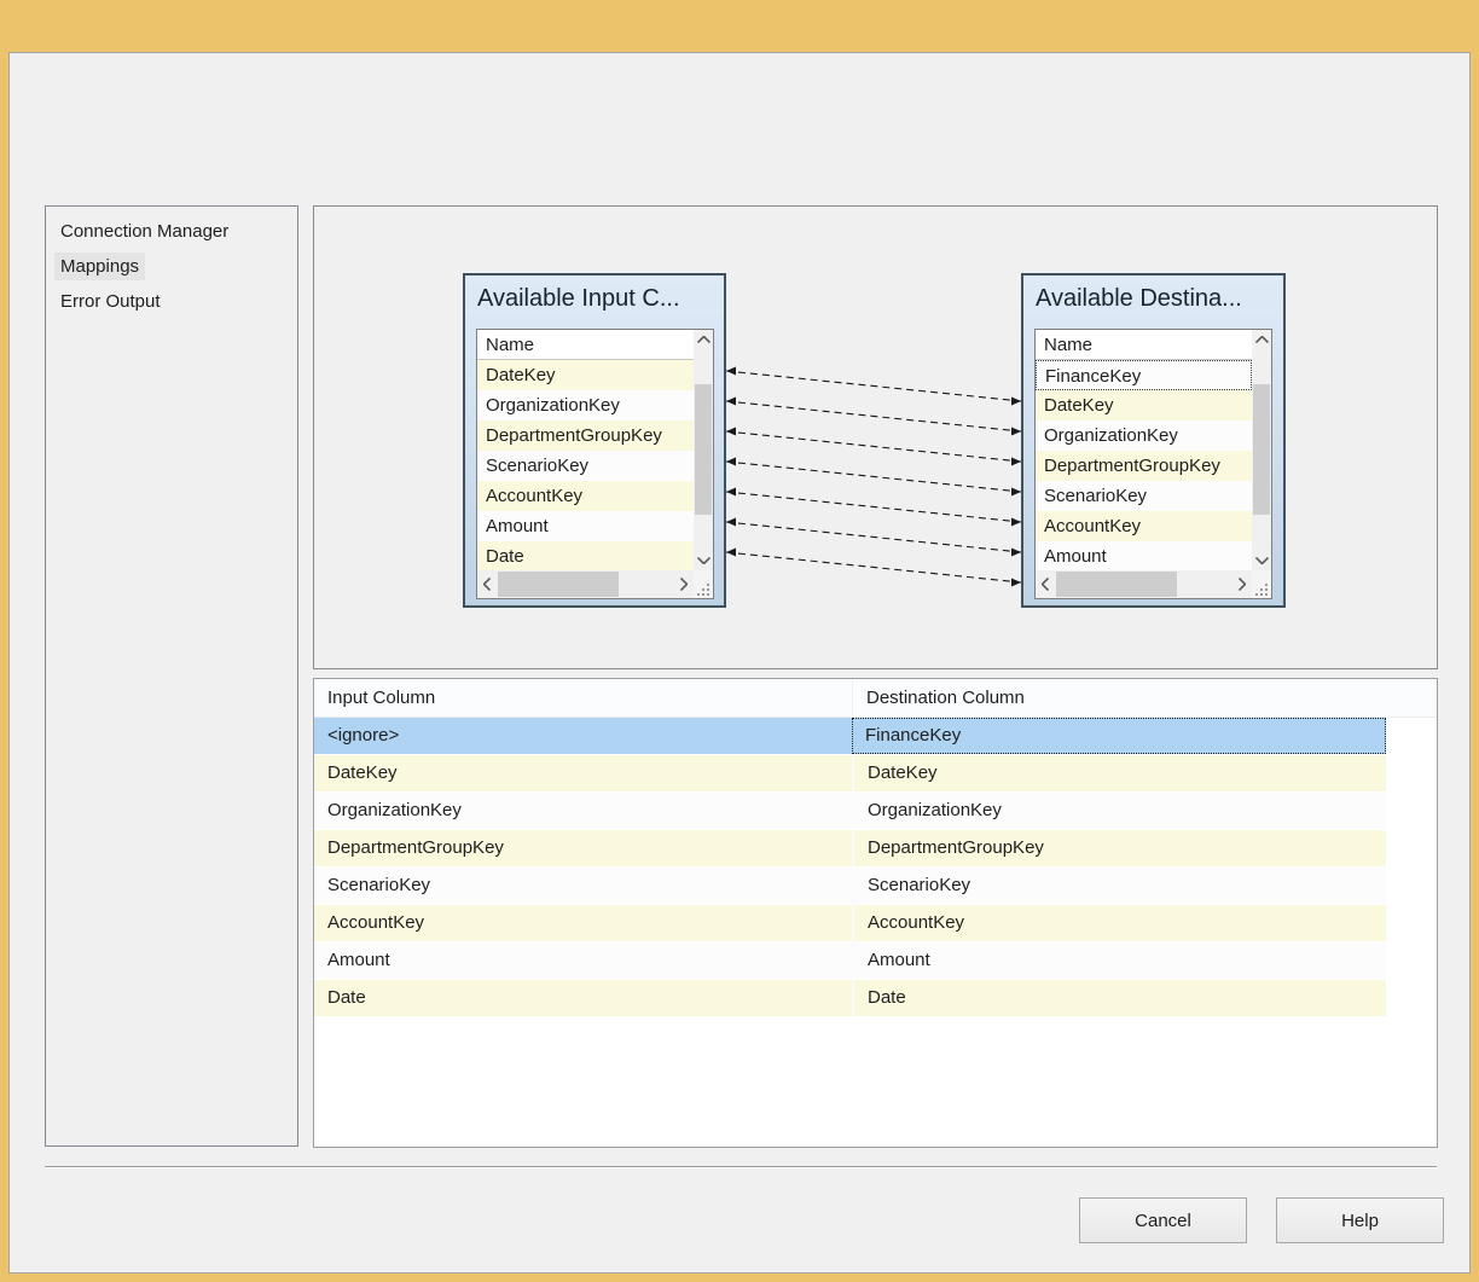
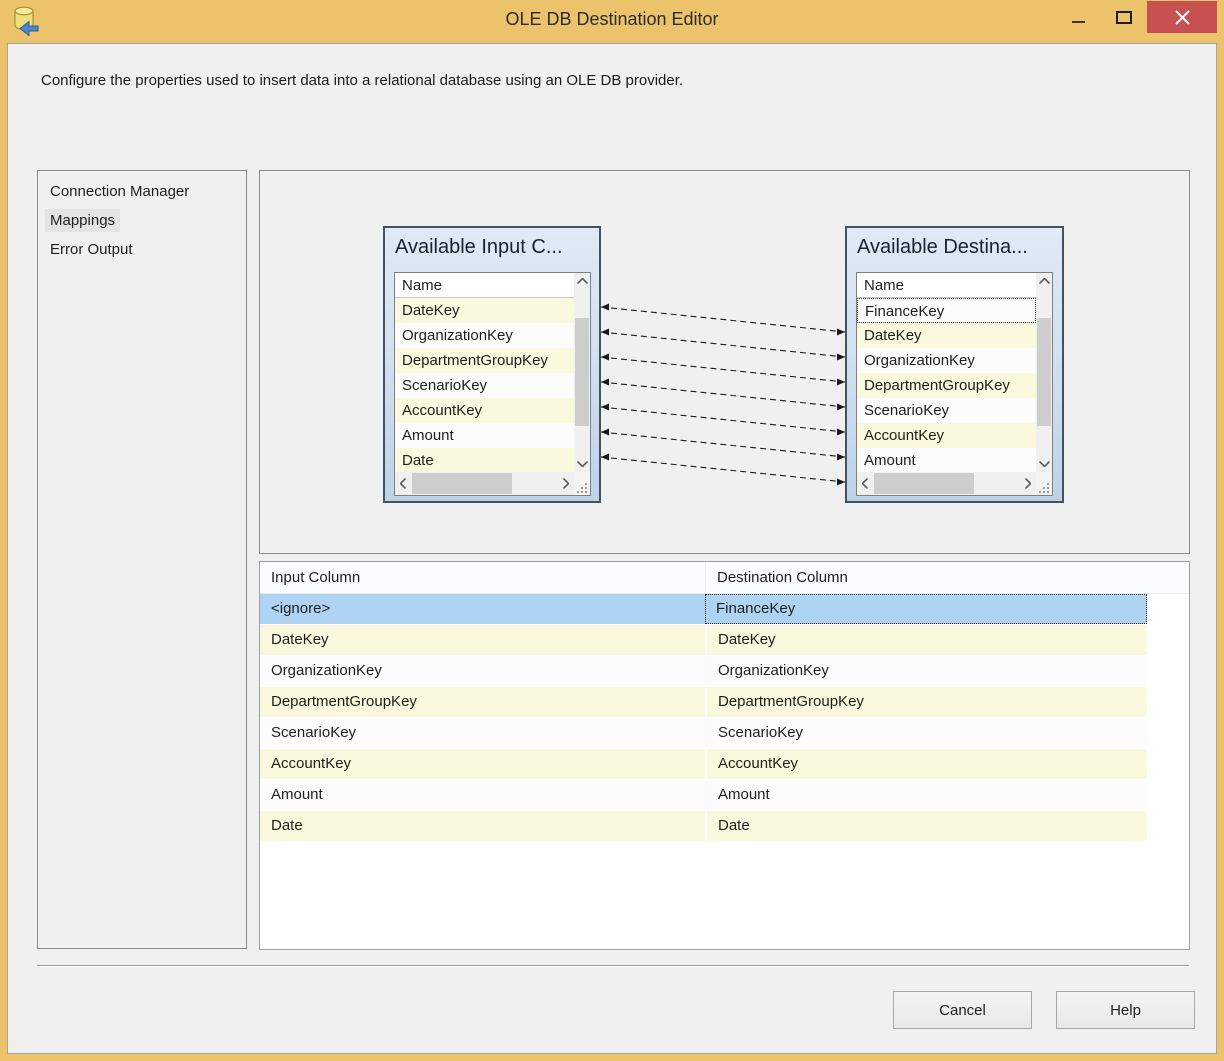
+ OLE DB Destination Editor
+ Configure the properties used to insert data into a relational database using an OLE DB provider.
  Connection Manager
  Mappings
  Error Output
  Available Input C...
  Name
  DateKey
  OrganizationKey
  DepartmentGroupKey
  ScenarioKey
  AccountKey
  Amount
  Date
  Available Destina...
  Name
  FinanceKey
  DateKey
  OrganizationKey
  DepartmentGroupKey
  ScenarioKey
  AccountKey
  Amount
  Input Column
  Destination Column
  <ignore>
  FinanceKey
  DateKey
  DateKey
  OrganizationKey
  OrganizationKey
  DepartmentGroupKey
  DepartmentGroupKey
  ScenarioKey
  ScenarioKey
  AccountKey
  AccountKey
  Amount
  Amount
  Date
  Date
  Cancel
  Help
